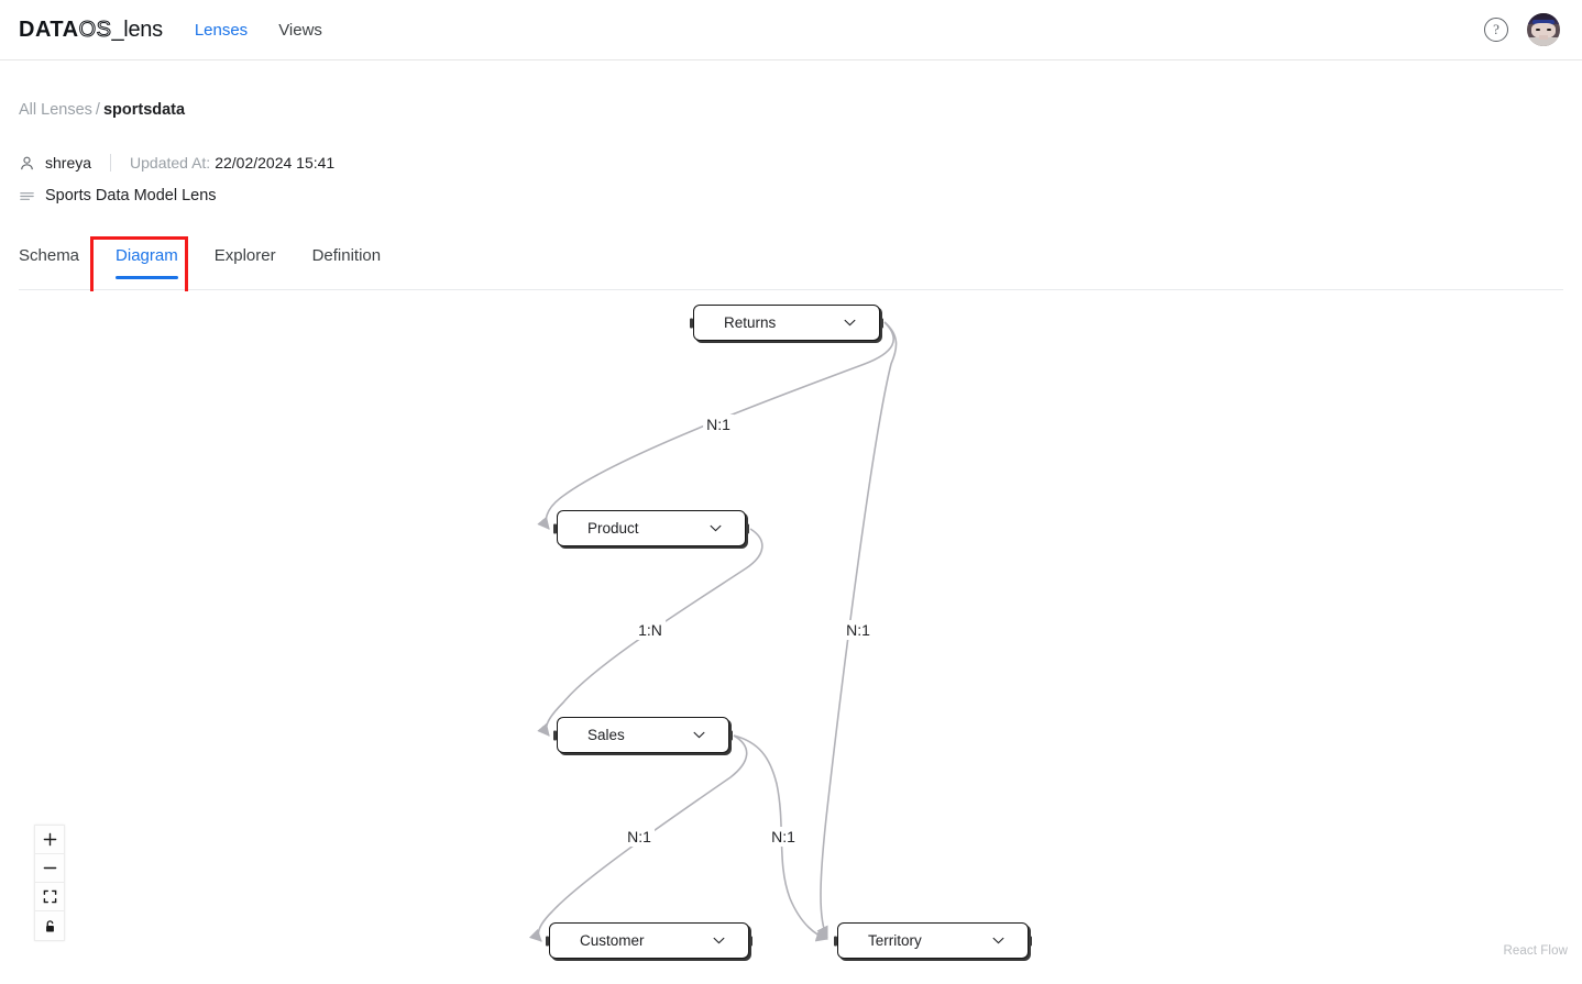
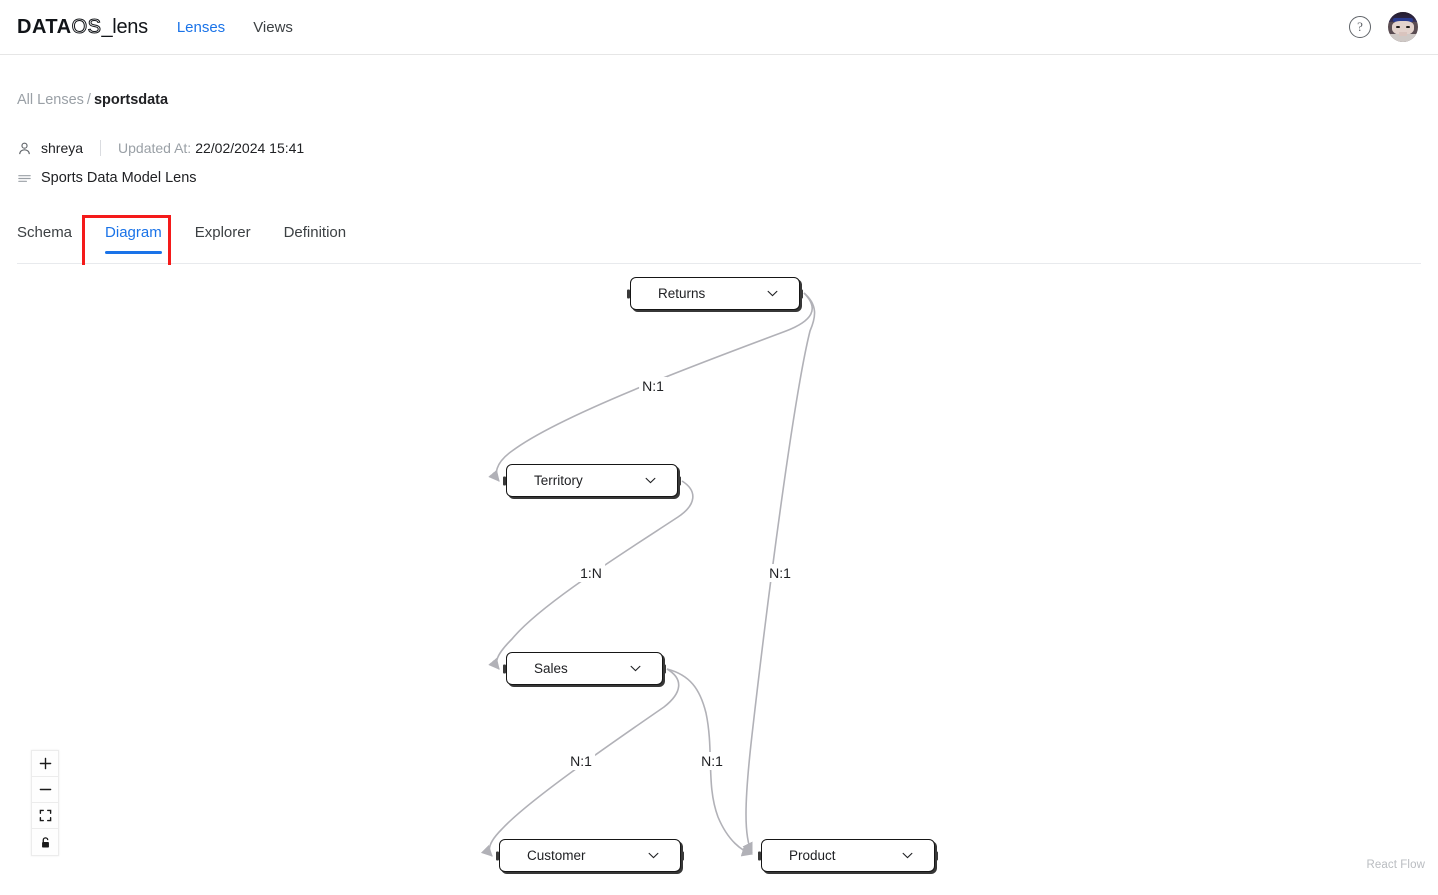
  DATA
  OS
  _lens
  Lenses
  Views
  ?
  All Lenses / sportsdata
  shreya
  Updated At:
  22/02/2024 15:41
  Sports Data Model Lens
  Schema
  Diagram
  Explorer
  Definition
  N:1
  1:N
  N:1
  N:1
  N:1
  Returns
- Product
+ Territory
  Sales
  Customer
- Territory
+ Product
  React Flow
